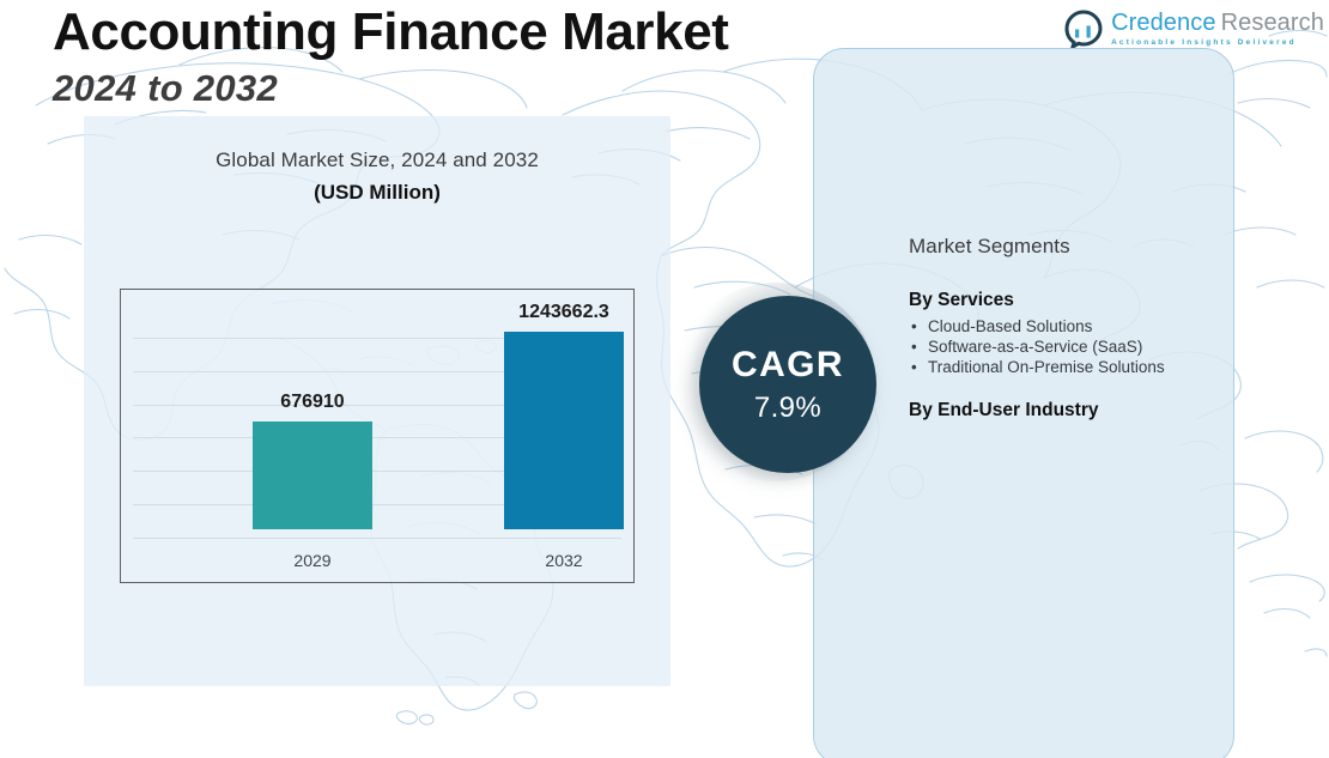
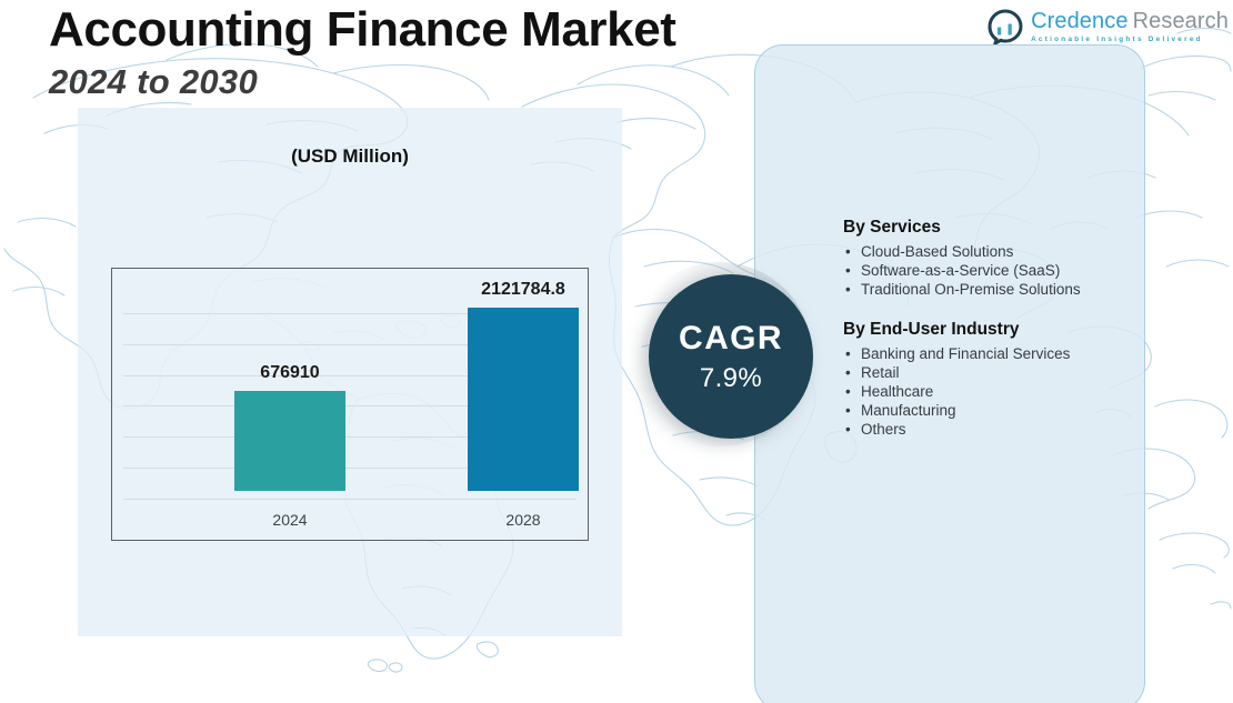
  Accounting Finance Market
- 2024 to 2032
+ 2024 to 2030
  Credence Research
- Global Market Size, 2024 and 2032
  (USD Million)
  676910
- 1243662.3
+ 2121784.8
- 2029
+ 2024
- 2032
+ 2028
  CAGR
  7.9%
- Market Segments
  By Services
  Cloud-Based Solutions
  Software-as-a-Service (SaaS)
  Traditional On-Premise Solutions
  By End-User Industry
+ Banking and Financial Services
+ Retail
+ Healthcare
+ Manufacturing
+ Others
